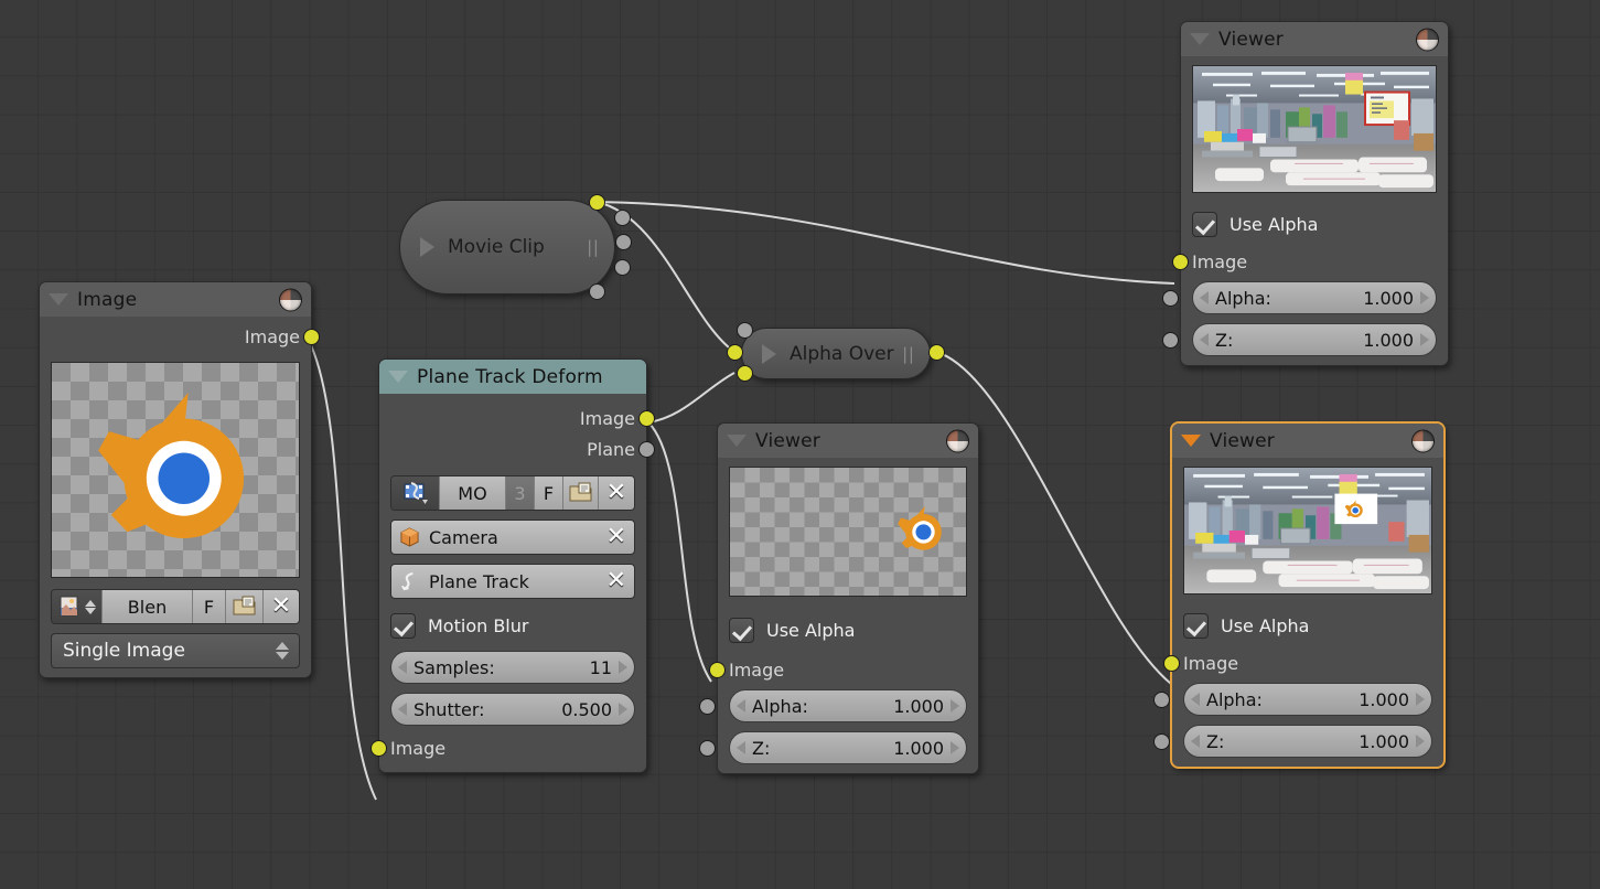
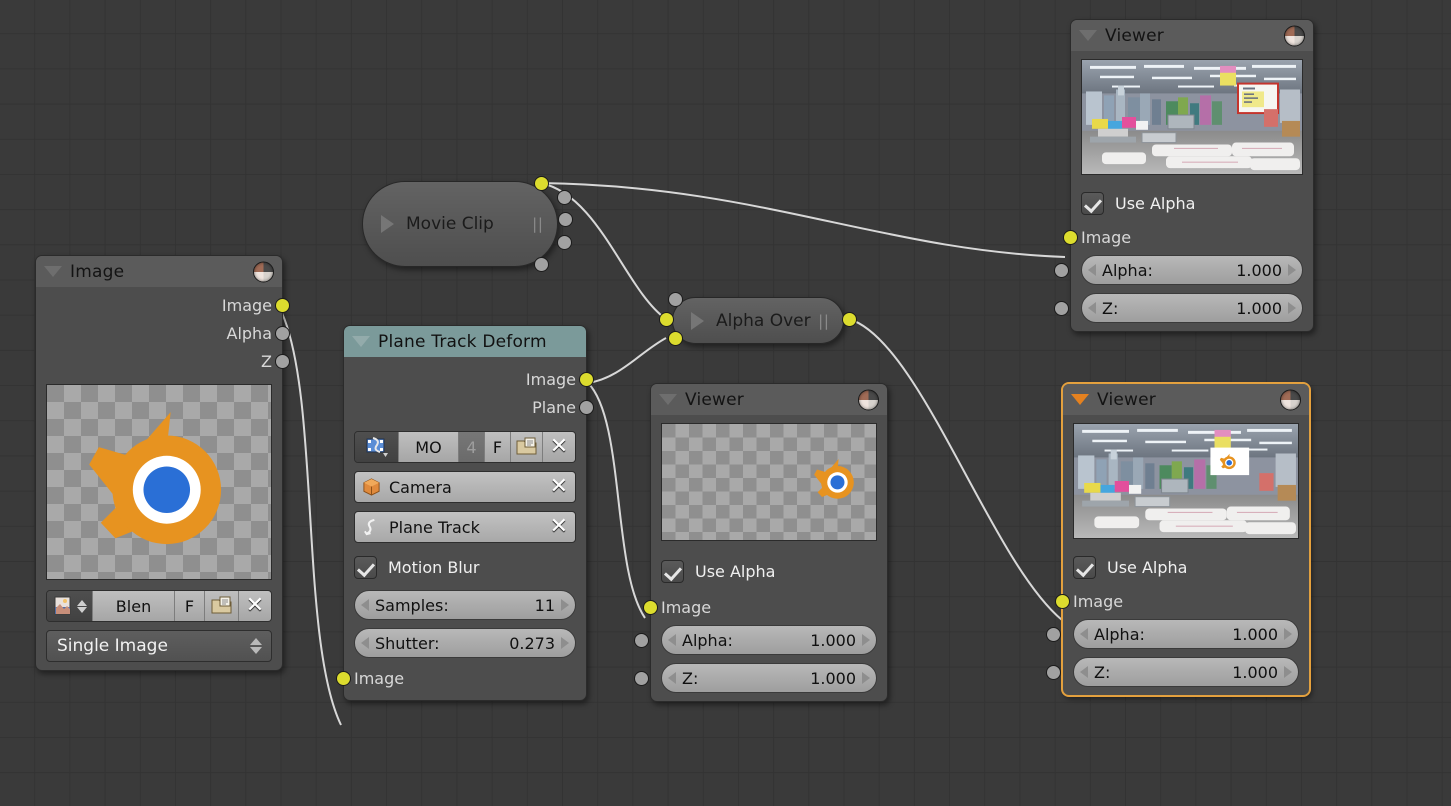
  Image
  Image
+ Alpha
+ Z
  Blen
  F
  ✕
  Single Image
  Movie Clip
  | |
  Plane Track Deform
  Image
  Plane
  MO
- 3
+ 4
  F
  ✕
  Camera
  ✕
  Plane Track
  ✕
  Motion Blur
  Samples:
  11
  Shutter:
- 0.500
+ 0.273
  Image
  Alpha Over
  | |
  Viewer
  Use Alpha
  Image
  Alpha:
  1.000
  Z:
  1.000
  Viewer
  Use Alpha
  Image
  Alpha:
  1.000
  Z:
  1.000
  Viewer
  Use Alpha
  Image
  Alpha:
  1.000
  Z:
  1.000
